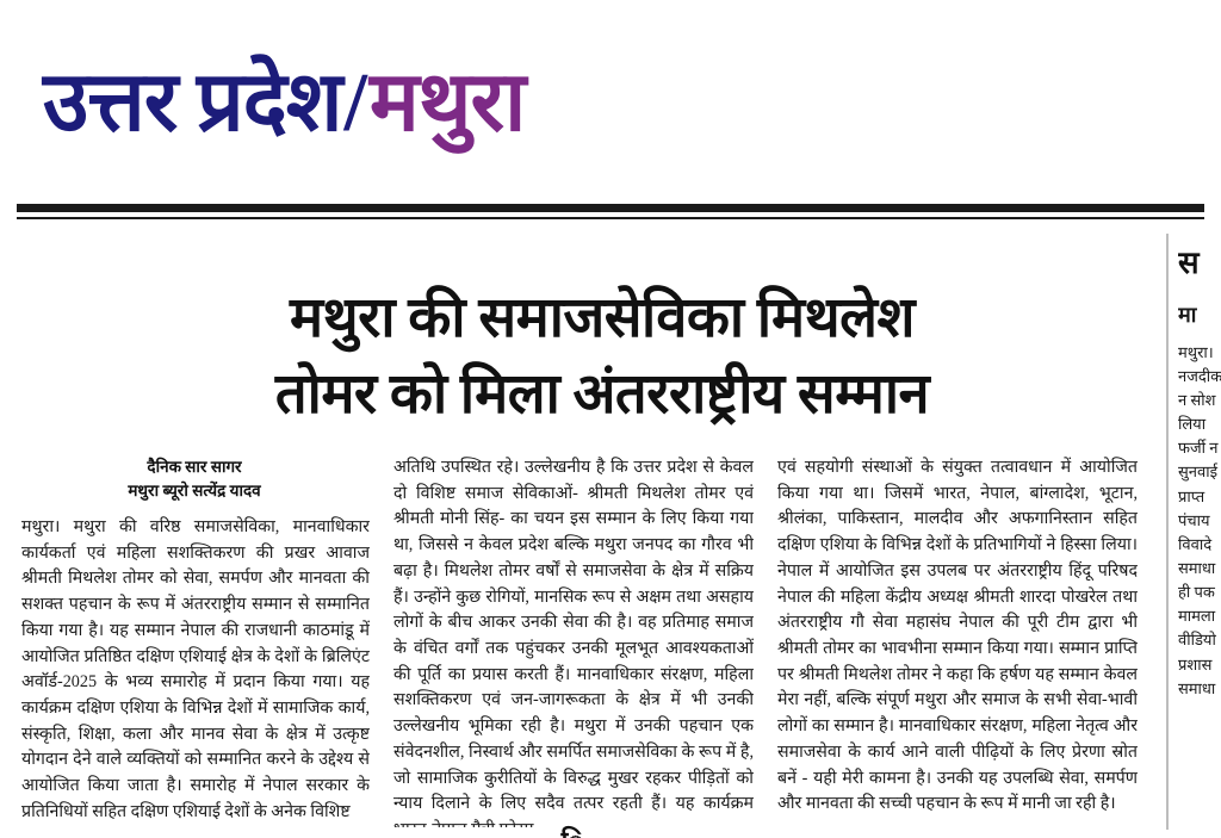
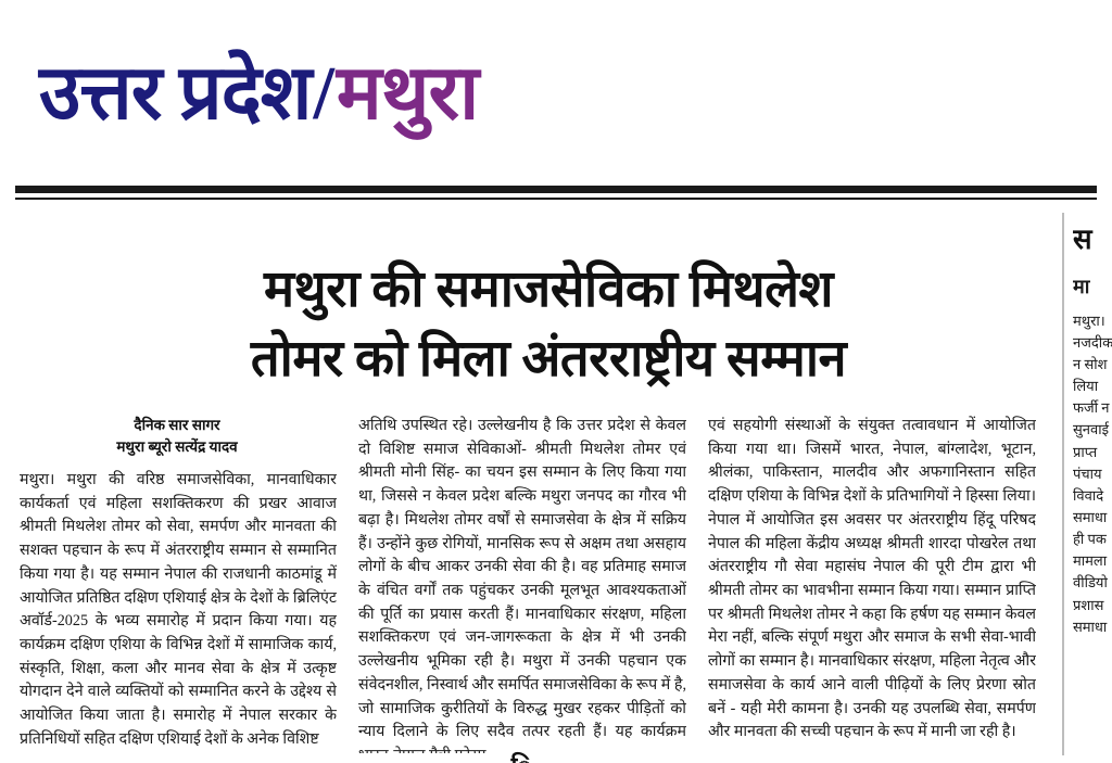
  उत्तर प्रदेश
  /
  मथुरा
  मथुरा की समाजसेविका मिथलेश
  तोमर को मिला अंतरराष्ट्रीय सम्मान
  दैनिक सार सागर
  मथुरा ब्यूरो सत्येंद्र यादव
  मथुरा। मथुरा की वरिष्ठ समाजसेविका, मानवाधिकार कार्यकर्ता एवं महिला सशक्तिकरण की प्रखर आवाज श्रीमती मिथलेश तोमर को सेवा, समर्पण और मानवता की सशक्त पहचान के रूप में अंतरराष्ट्रीय सम्मान से सम्मानित किया गया है। यह सम्मान नेपाल की राजधानी काठमांडू में आयोजित प्रतिष्ठित दक्षिण एशियाई क्षेत्र के देशों के ब्रिलिएंट अवॉर्ड-2025 के भव्य समारोह में प्रदान किया गया। यह कार्यक्रम दक्षिण एशिया के विभिन्न देशों में सामाजिक कार्य, संस्कृति, शिक्षा, कला और मानव सेवा के क्षेत्र में उत्कृष्ट योगदान देने वाले व्यक्तियों को सम्मानित करने के उद्देश्य से आयोजित किया जाता है। समारोह में नेपाल सरकार के प्रतिनिधियों सहित दक्षिण एशियाई देशों के अनेक विशिष्ट
  अतिथि उपस्थित रहे। उल्लेखनीय है कि उत्तर प्रदेश से केवल दो विशिष्ट समाज सेविकाओं- श्रीमती मिथलेश तोमर एवं श्रीमती मोनी सिंह- का चयन इस सम्मान के लिए किया गया था, जिससे न केवल प्रदेश बल्कि मथुरा जनपद का गौरव भी बढ़ा है। मिथलेश तोमर वर्षों से समाजसेवा के क्षेत्र में सक्रिय हैं। उन्होंने कुछ रोगियों, मानसिक रूप से अक्षम तथा असहाय लोगों के बीच आकर उनकी सेवा की है। वह प्रतिमाह समाज के वंचित वर्गों तक पहुंचकर उनकी मूलभूत आवश्यकताओं की पूर्ति का प्रयास करती हैं। मानवाधिकार संरक्षण, महिला सशक्तिकरण एवं जन-जागरूकता के क्षेत्र में भी उनकी उल्लेखनीय भूमिका रही है। मथुरा में उनकी पहचान एक संवेदनशील, निस्वार्थ और समर्पित समाजसेविका के रूप में है, जो सामाजिक कुरीतियों के विरुद्ध मुखर रहकर पीड़ितों को न्याय दिलाने के लिए सदैव तत्पर रहती हैं। यह कार्यक्रम
- एवं सहयोगी संस्थाओं के संयुक्त तत्वावधान में आयोजित किया गया था। जिसमें भारत, नेपाल, बांग्लादेश, भूटान, श्रीलंका, पाकिस्तान, मालदीव और अफगानिस्तान सहित दक्षिण एशिया के विभिन्न देशों के प्रतिभागियों ने हिस्सा लिया। नेपाल में आयोजित इस उपलब पर अंतरराष्ट्रीय हिंदू परिषद नेपाल की महिला केंद्रीय अध्यक्ष श्रीमती शारदा पोखरेल तथा अंतरराष्ट्रीय गौ सेवा महासंघ नेपाल की पूरी टीम द्वारा भी श्रीमती तोमर का भावभीना सम्मान किया गया। सम्मान प्राप्ति पर श्रीमती मिथलेश तोमर ने कहा कि हर्षण यह सम्मान केवल मेरा नहीं, बल्कि संपूर्ण मथुरा और समाज के सभी सेवा-भावी लोगों का सम्मान है। मानवाधिकार संरक्षण, महिला नेतृत्व और समाजसेवा के कार्य आने वाली पीढ़ियों के लिए प्रेरणा स्रोत बनें - यही मेरी कामना है। उनकी यह उपलब्धि सेवा, समर्पण और मानवता की सच्ची पहचान के रूप में मानी जा रही है।
+ एवं सहयोगी संस्थाओं के संयुक्त तत्वावधान में आयोजित किया गया था। जिसमें भारत, नेपाल, बांग्लादेश, भूटान, श्रीलंका, पाकिस्तान, मालदीव और अफगानिस्तान सहित दक्षिण एशिया के विभिन्न देशों के प्रतिभागियों ने हिस्सा लिया। नेपाल में आयोजित इस अवसर पर अंतरराष्ट्रीय हिंदू परिषद नेपाल की महिला केंद्रीय अध्यक्ष श्रीमती शारदा पोखरेल तथा अंतरराष्ट्रीय गौ सेवा महासंघ नेपाल की पूरी टीम द्वारा भी श्रीमती तोमर का भावभीना सम्मान किया गया। सम्मान प्राप्ति पर श्रीमती मिथलेश तोमर ने कहा कि हर्षण यह सम्मान केवल मेरा नहीं, बल्कि संपूर्ण मथुरा और समाज के सभी सेवा-भावी लोगों का सम्मान है। मानवाधिकार संरक्षण, महिला नेतृत्व और समाजसेवा के कार्य आने वाली पीढ़ियों के लिए प्रेरणा स्रोत बनें - यही मेरी कामना है। उनकी यह उपलब्धि सेवा, समर्पण और मानवता की सच्ची पहचान के रूप में मानी जा रही है।
  स
  मा
  मथुरा। नजदीक न सोश लिया फर्जी न सुनवाई प्राप्त पंचाय विवादे समाधा ही पक मामला वीडियो प्रशास समाधा
